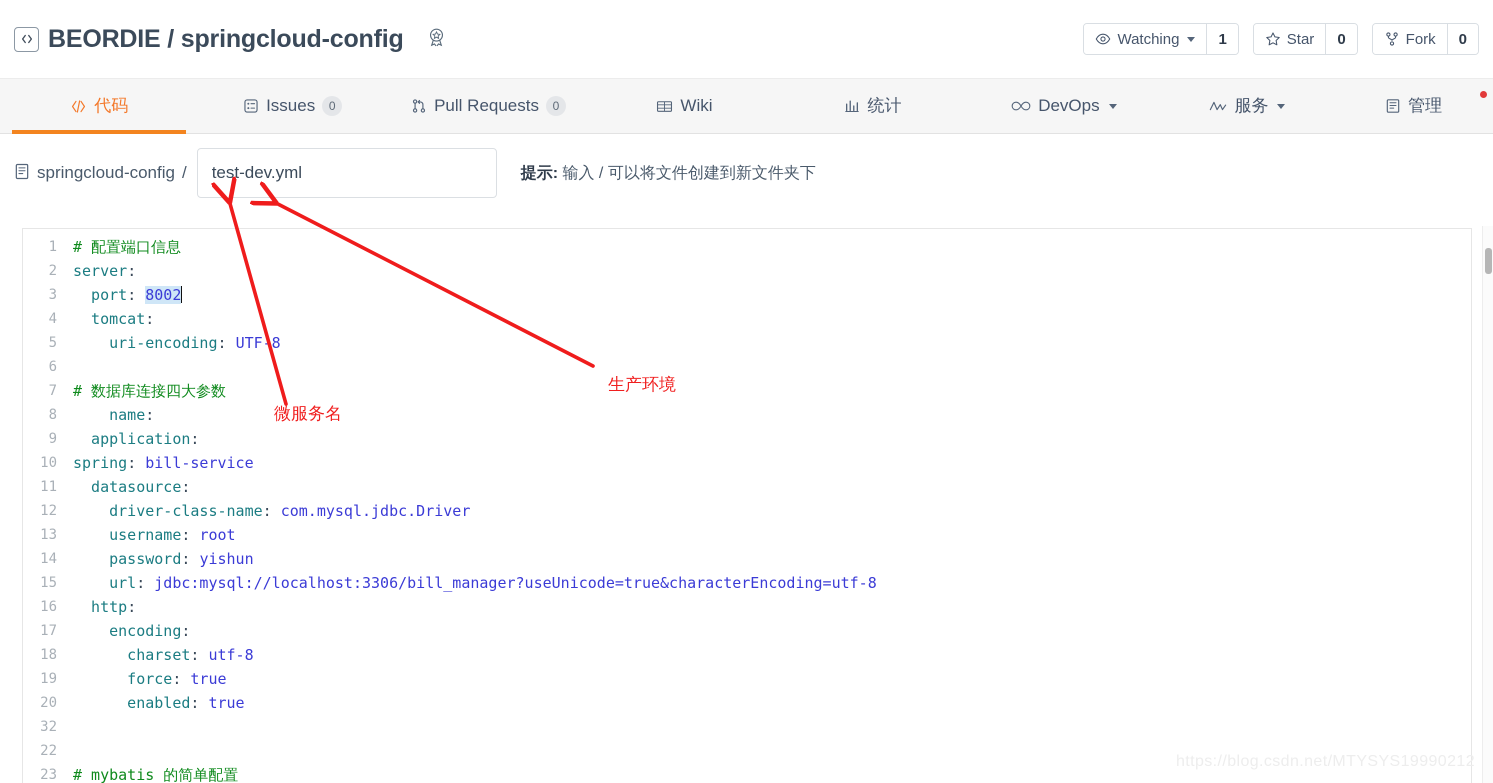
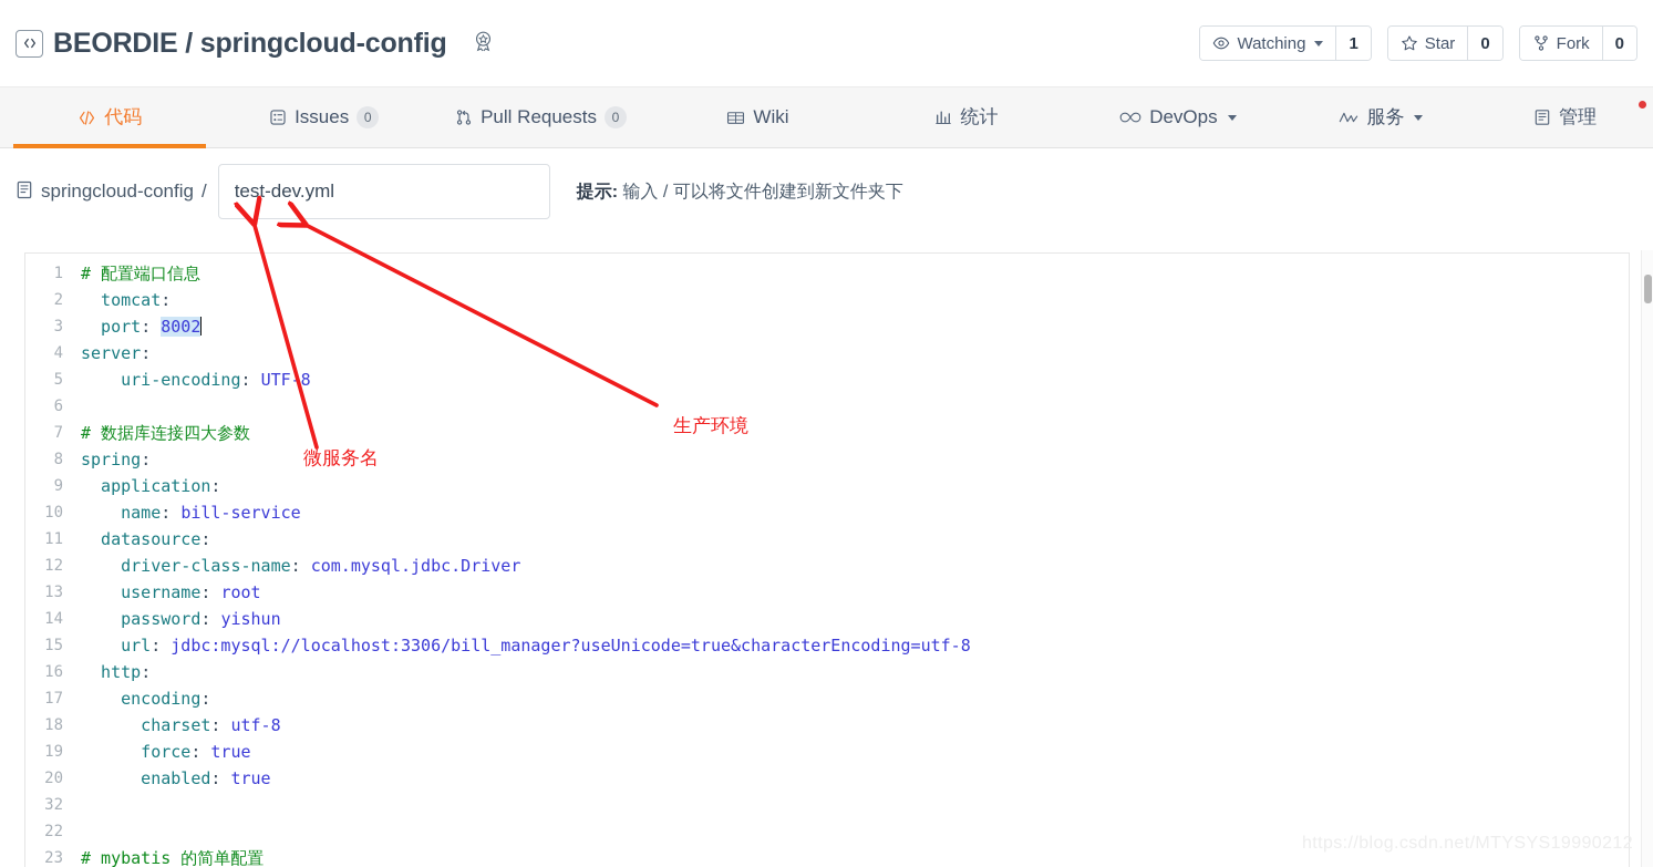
  BEORDIE / springcloud-config
  Watching
  1
  Star
  0
  Fork
  0
  代码
  Issues
  0
  Pull Requests
  0
  Wiki
  统计
  DevOps
  服务
  管理
  springcloud-config
  /
  test-dev.yml
  提示: 输入 / 可以将文件创建到新文件夹下
  1
  # 配置端口信息
  2
- server:
+ tomcat:
  3
  port: 8002
  4
- tomcat:
+ server:
  5
  uri-encoding: UTF8
  6
  7
  # 数据库连接四大参数
  8
- name:
+ spring:
  9
  application:
  10
- spring: bill-service
+ name: bill-service
  11
  datasource:
  12
  driver-class-name: com.mysql.jdbc.Driver
  13
  username: root
  14
  password: yishun
  15
  url: jdbc:mysql://localhost:3306/bill_manager?useUnicode=true&characterEncoding=utf-8
  16
  http:
  17
  encoding:
  18
  charset: utf-8
  19
  force: true
  20
  enabled: true
  32
  22
  23
  # mybatis 的简单配置
  微服务名
  生产环境
  https://blog.csdn.net/MTYSYS19990212
